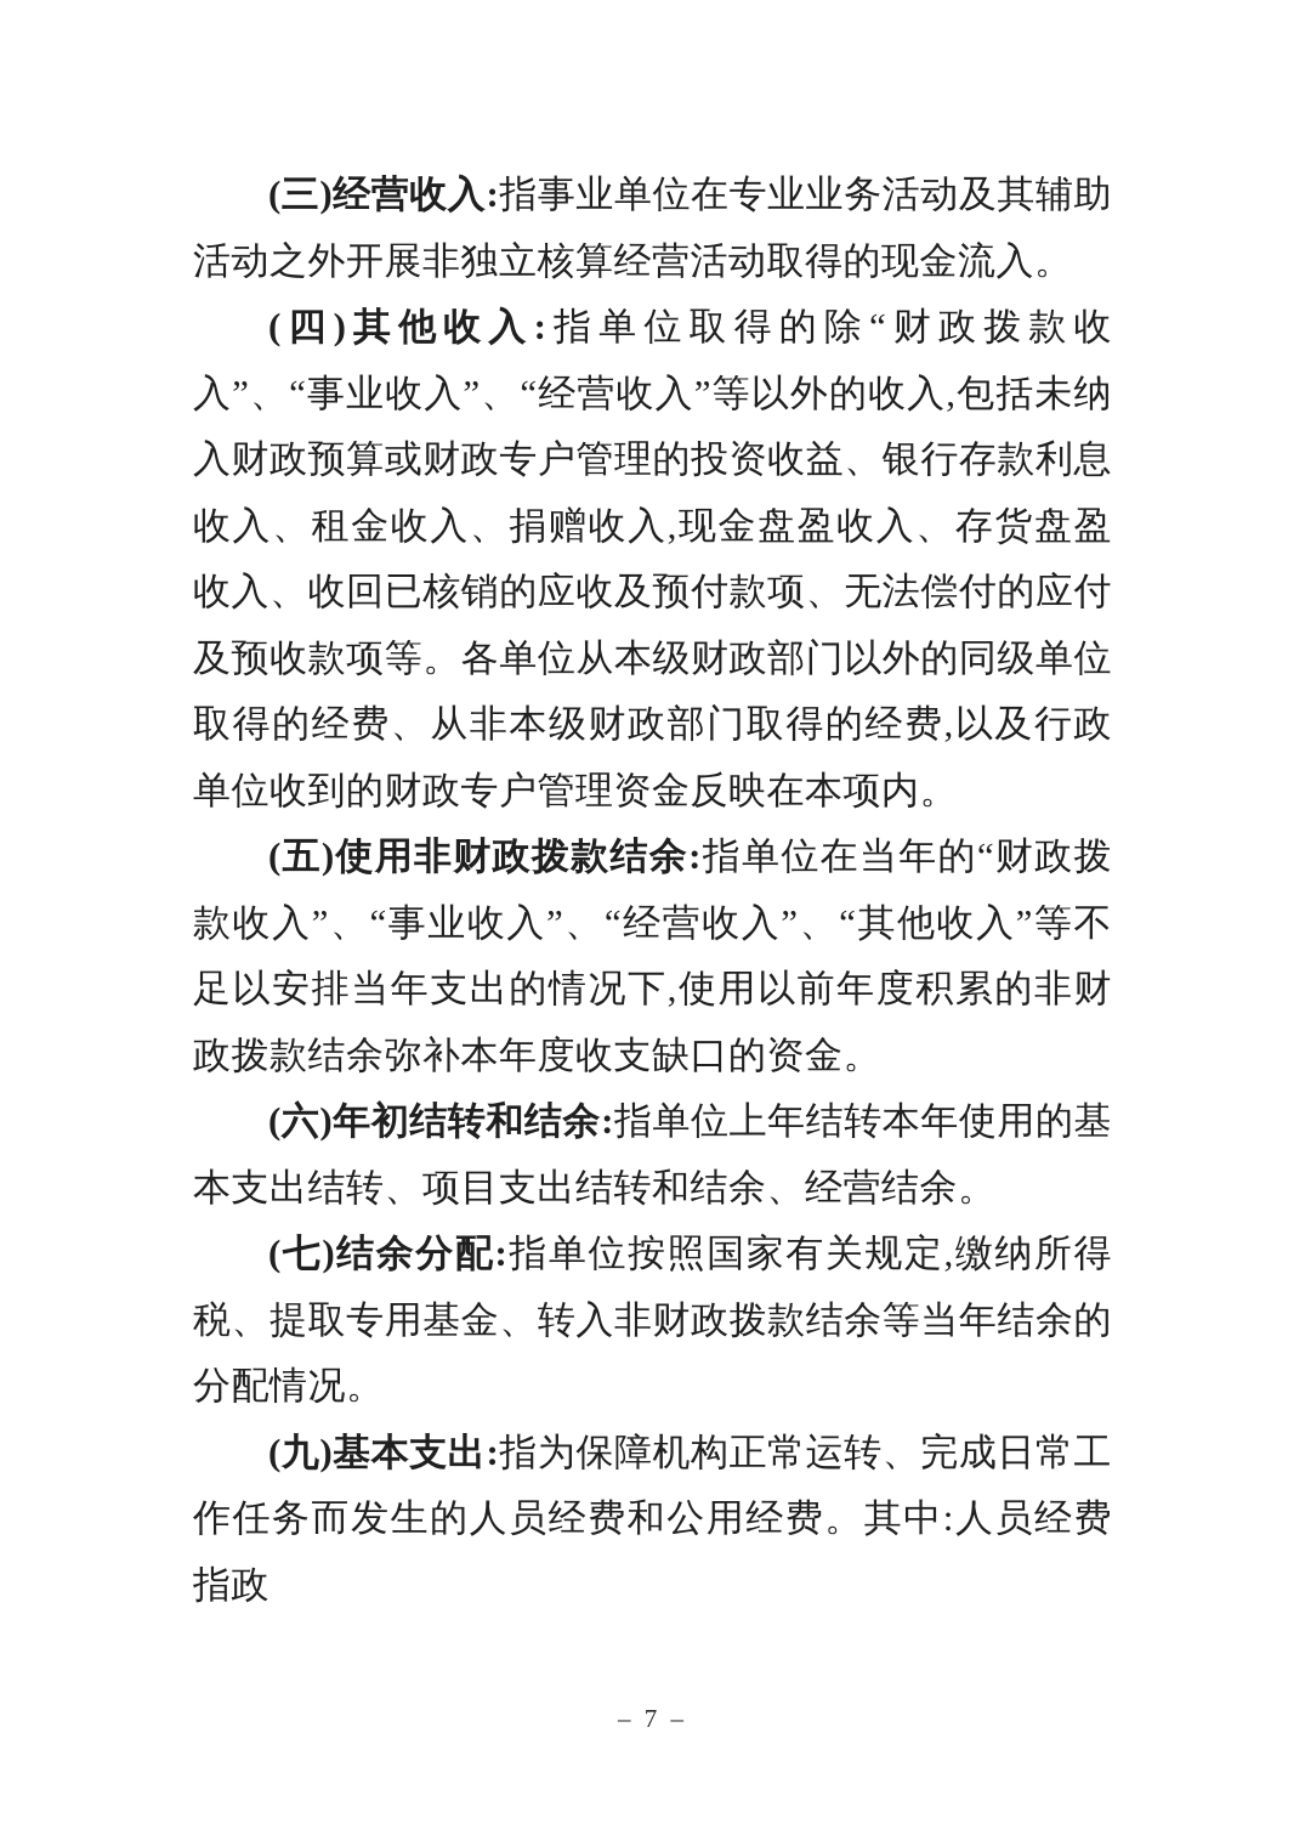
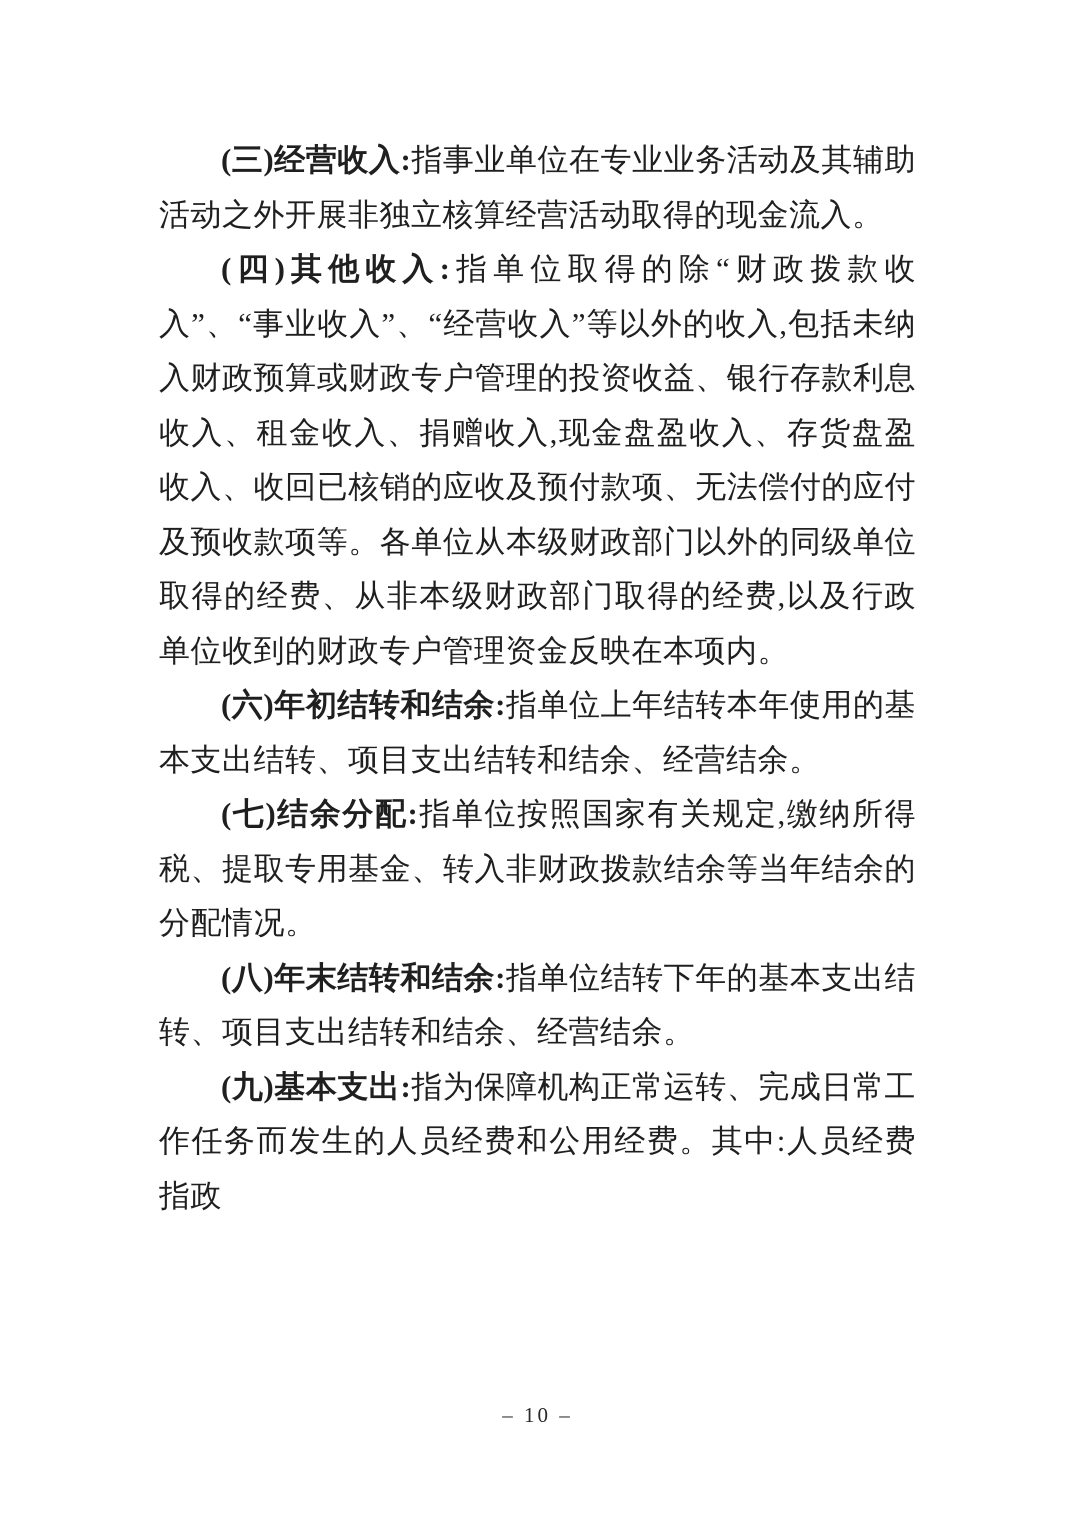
  (三)经营收入:指事业单位在专业业务活动及其辅助活动之外开展非独立核算经营活动取得的现金流入。
  (四)其他收入:指单位取得的除“财政拨款收入”、“事业收入”、“经营收入”等以外的收入,包括未纳入财政预算或财政专户管理的投资收益、银行存款利息收入、租金收入、捐赠收入,现金盘盈收入、存货盘盈收入、收回已核销的应收及预付款项、无法偿付的应付及预收款项等。各单位从本级财政部门以外的同级单位取得的经费、从非本级财政部门取得的经费,以及行政单位收到的财政专户管理资金反映在本项内。
- (五)使用非财政拨款结余:指单位在当年的“财政拨款收入”、“事业收入”、“经营收入”、“其他收入”等不足以安排当年支出的情况下,使用以前年度积累的非财政拨款结余弥补本年度收支缺口的资金。
  (六)年初结转和结余:指单位上年结转本年使用的基本支出结转、项目支出结转和结余、经营结余。
  (七)结余分配:指单位按照国家有关规定,缴纳所得税、提取专用基金、转入非财政拨款结余等当年结余的分配情况。
+ (八)年末结转和结余:指单位结转下年的基本支出结转、项目支出结转和结余、经营结余。
  (九)基本支出:指为保障机构正常运转、完成日常工作任务而发生的人员经费和公用经费。其中:人员经费指政
- – 7 –
+ – 10 –
